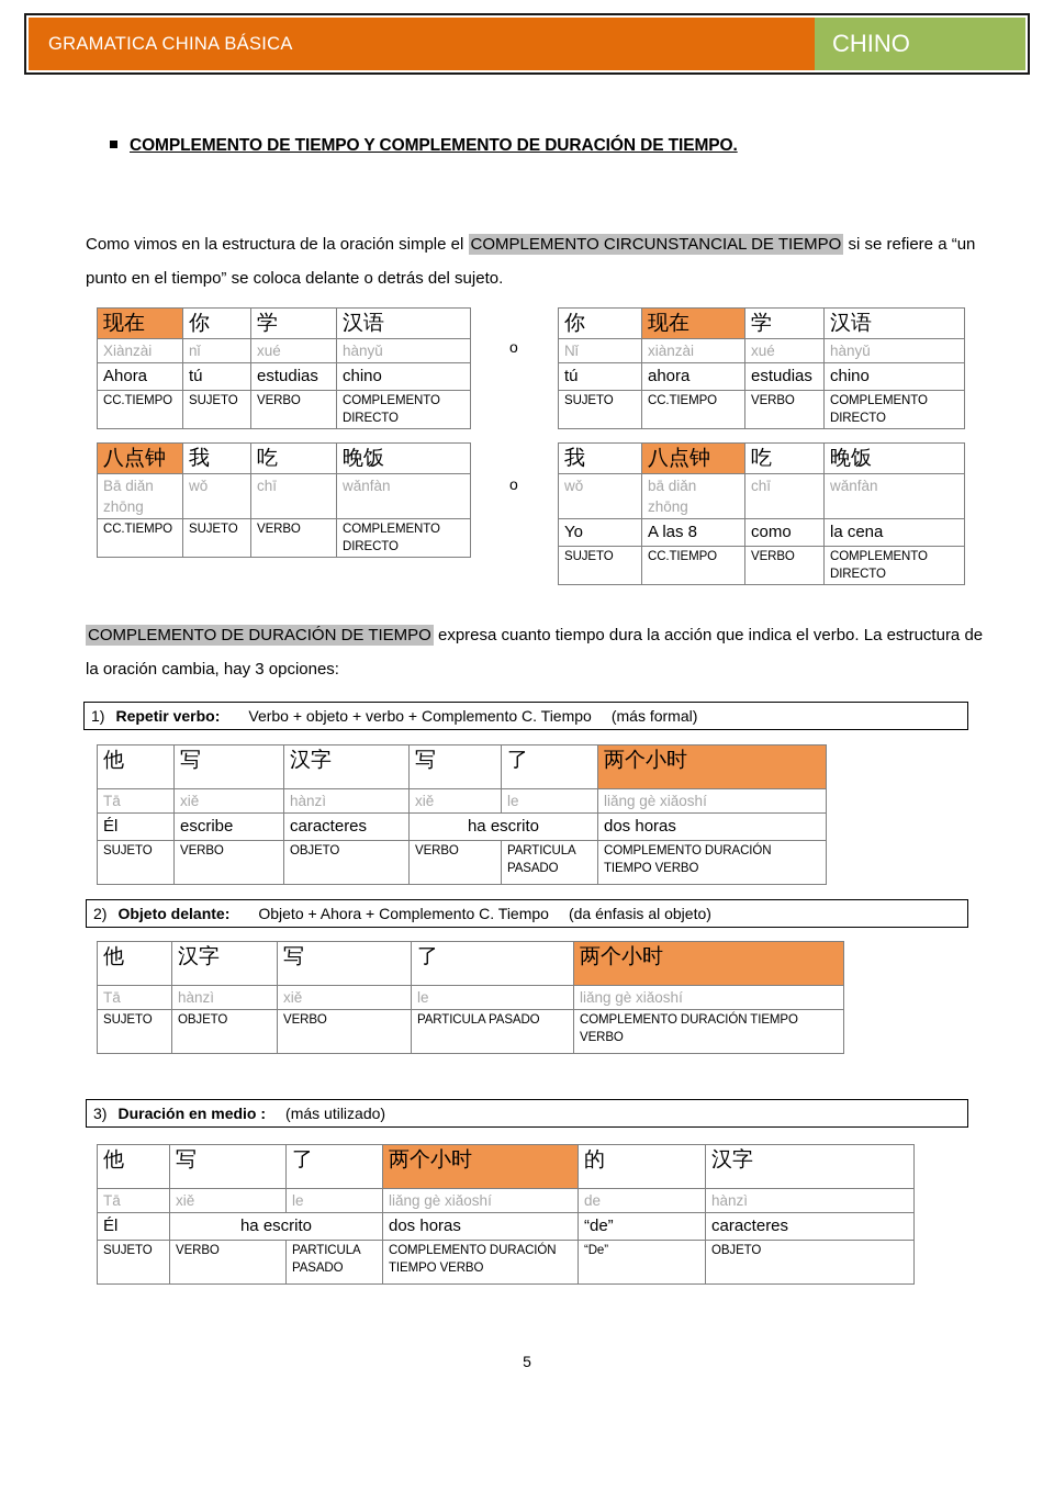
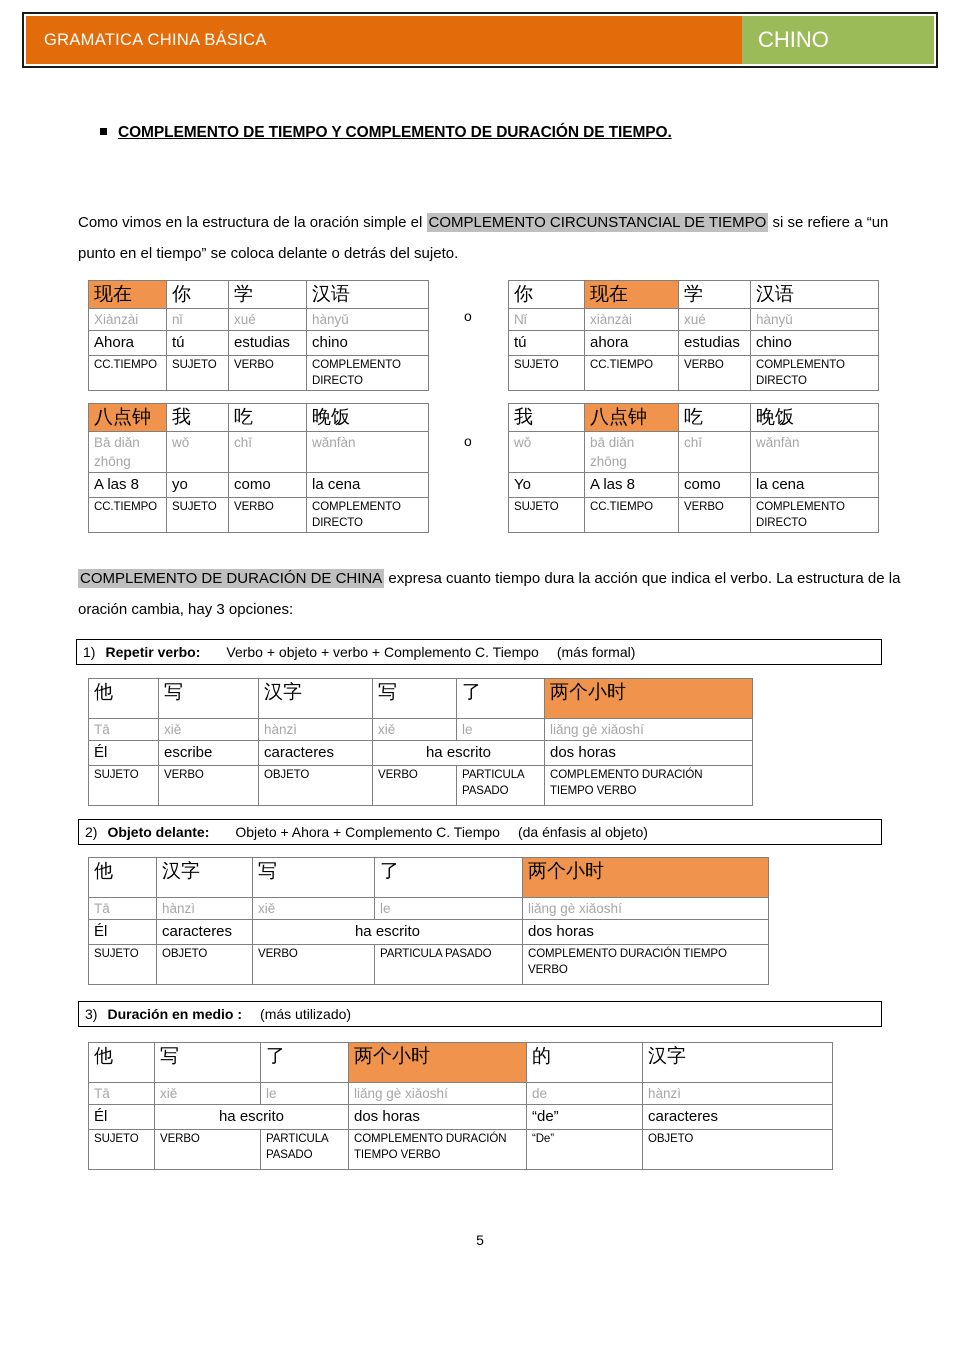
  GRAMATICA CHINA BÁSICA
  CHINO
  COMPLEMENTO DE TIEMPO Y COMPLEMENTO DE DURACIÓN DE TIEMPO.
  Como vimos en la estructura de la oración simple el COMPLEMENTO CIRCUNSTANCIAL DE TIEMPO si se refiere a “un punto en el tiempo” se coloca delante o detrás del sujeto.
  现在	你	学	汉语
  Xiànzài	nǐ	xué	hànyǔ
  Ahora	tú	estudias	chino
  CC.TIEMPO	SUJETO	VERBO	COMPLEMENTO DIRECTO
  o
  你	现在	学	汉语
  Nǐ	xiànzài	xué	hànyǔ
  tú	ahora	estudias	chino
  SUJETO	CC.TIEMPO	VERBO	COMPLEMENTO DIRECTO
  八点钟	我	吃	晚饭
  Bā diǎn zhōng	wǒ	chī	wǎnfàn
+ A las 8	yo	como	la cena
  CC.TIEMPO	SUJETO	VERBO	COMPLEMENTO DIRECTO
  o
  我	八点钟	吃	晚饭
  wǒ	bā diǎn zhōng	chī	wǎnfàn
  Yo	A las 8	como	la cena
  SUJETO	CC.TIEMPO	VERBO	COMPLEMENTO DIRECTO
- COMPLEMENTO DE DURACIÓN DE TIEMPO expresa cuanto tiempo dura la acción que indica el verbo. La estructura de la oración cambia, hay 3 opciones:
+ COMPLEMENTO DE DURACIÓN DE CHINA expresa cuanto tiempo dura la acción que indica el verbo. La estructura de la oración cambia, hay 3 opciones:
  1)
  Repetir verbo:
  Verbo + objeto + verbo + Complemento C. Tiempo
  (más formal)
  他	写	汉字	写	了	两个小时
  Tā	xiě	hànzì	xiě	le	liǎng gè xiǎoshí
  Él	escribe	caracteres	ha escrito	dos horas
  SUJETO	VERBO	OBJETO	VERBO	PARTICULA PASADO	COMPLEMENTO DURACIÓN TIEMPO VERBO
  2)
  Objeto delante:
  Objeto + Ahora + Complemento C. Tiempo
  (da énfasis al objeto)
  他	汉字	写	了	两个小时
  Tā	hànzì	xiě	le	liǎng gè xiǎoshí
+ Él	caracteres	ha escrito	dos horas
  SUJETO	OBJETO	VERBO	PARTICULA PASADO	COMPLEMENTO DURACIÓN TIEMPO VERBO
  3)
  Duración en medio :
  (más utilizado)
  他	写	了	两个小时	的	汉字
  Tā	xiě	le	liǎng gè xiǎoshí	de	hànzì
  Él	ha escrito	dos horas	“de”	caracteres
  SUJETO	VERBO	PARTICULA PASADO	COMPLEMENTO DURACIÓN TIEMPO VERBO	“De”	OBJETO
  5
